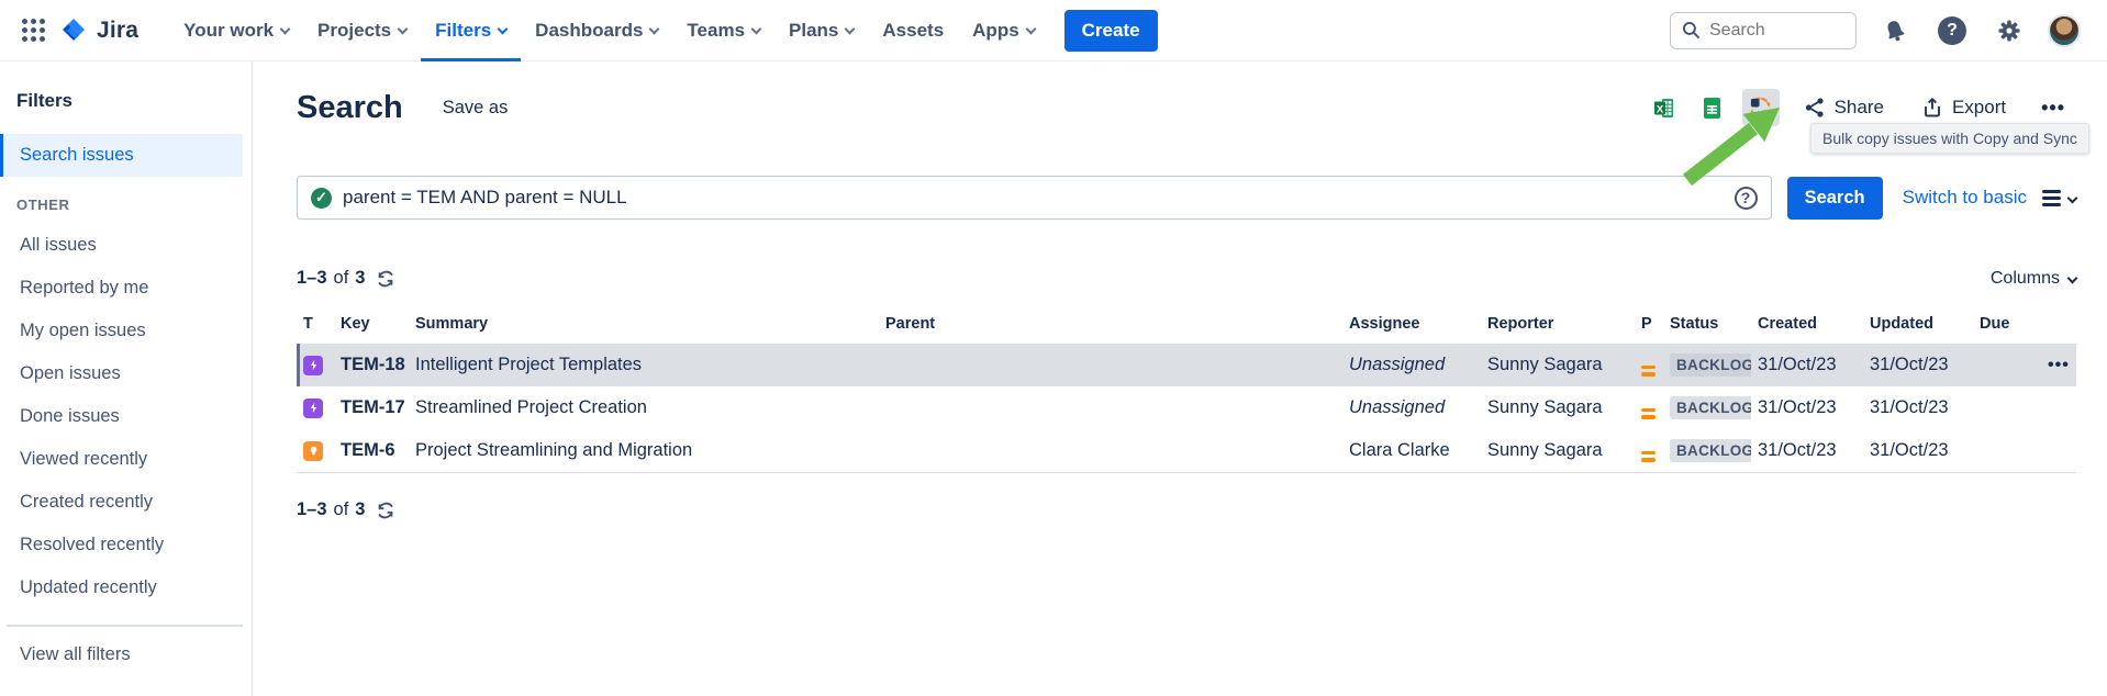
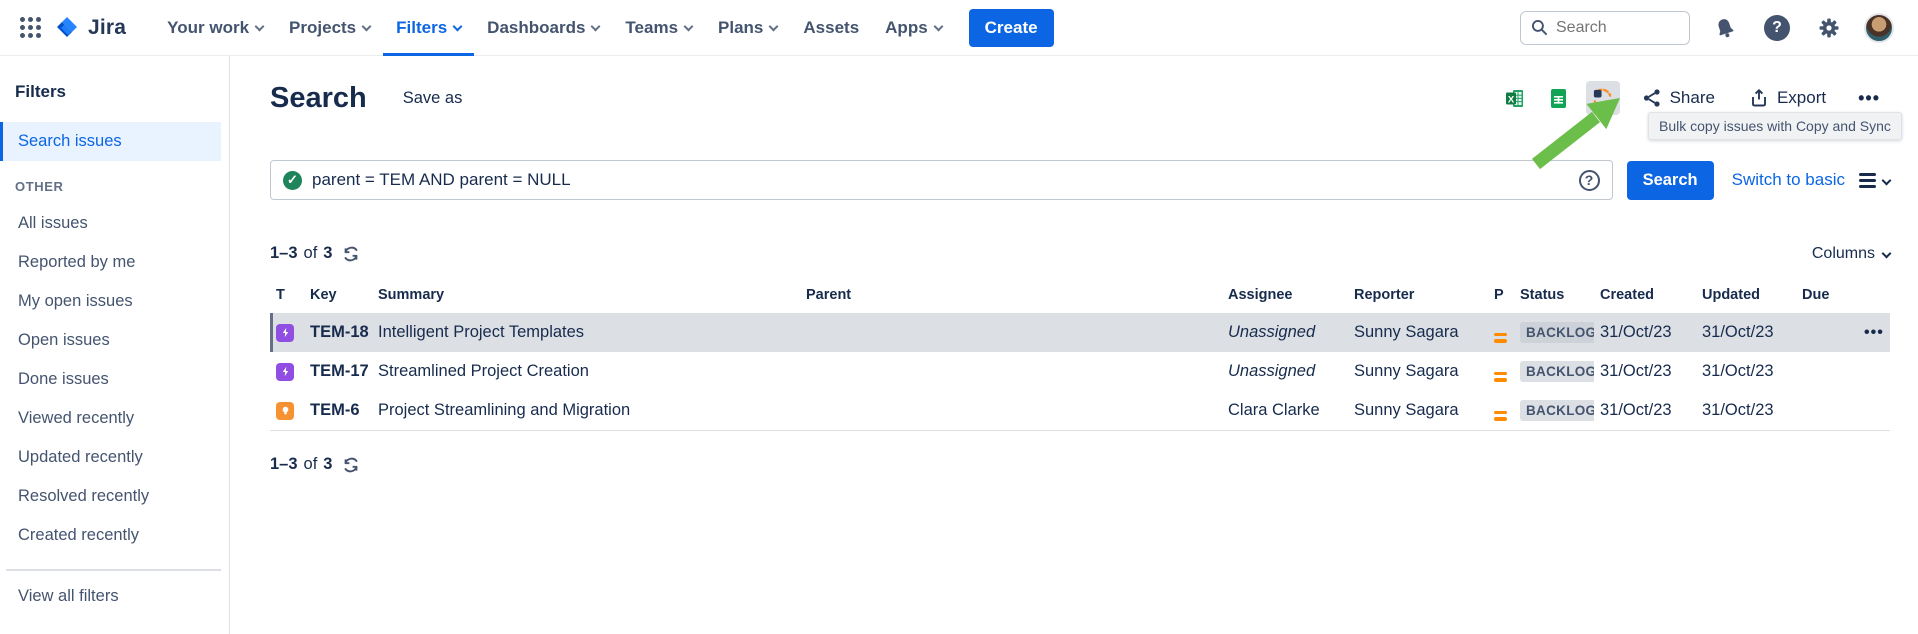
  Jira
  Your work
  Projects
  Filters
  Dashboards
  Teams
  Plans
  Assets
  Apps
  Create
  Search
  ?
  Filters
  Search issues
  OTHER
  All issues
  Reported by me
  My open issues
  Open issues
  Done issues
  Viewed recently
- Created recently
+ Updated recently
  Resolved recently
- Updated recently
+ Created recently
  View all filters
  Search
  Save as
  X
  Share
  Export
  •••
  ✓
  parent = TEM AND parent = NULL
  ?
  Search
  Switch to basic
  1–3
  of
  3
  Columns
  T	Key	Summary	Parent	Assignee	Reporter	P	Status	Created	Updated	Due
  	TEM-18	Intelligent Project Templates		Unassigned	Sunny Sagara		BACKLOG	31/Oct/23	31/Oct/23		•••
  	TEM-17	Streamlined Project Creation		Unassigned	Sunny Sagara		BACKLOG	31/Oct/23	31/Oct/23
  	TEM-6	Project Streamlining and Migration		Clara Clarke	Sunny Sagara		BACKLOG	31/Oct/23	31/Oct/23
  1–3
  of
  3
  Bulk copy issues with Copy and Sync
